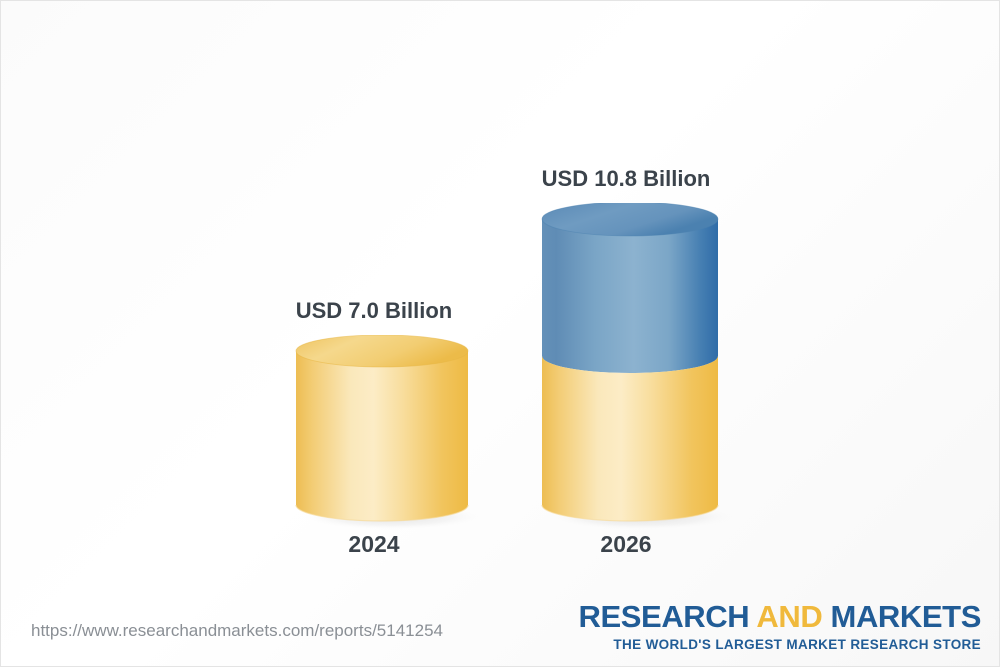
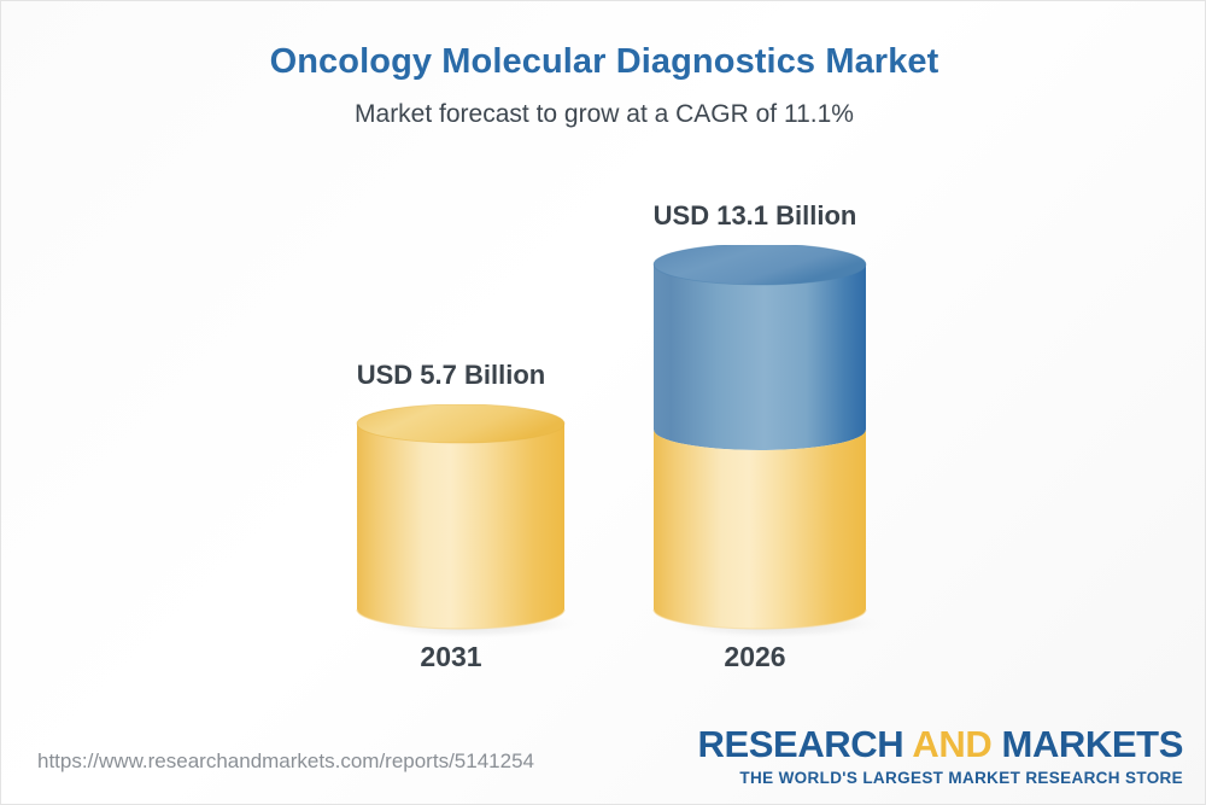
+ Oncology Molecular Diagnostics Market
+ Market forecast to grow at a CAGR of 11.1%
- USD 7.0 Billion
+ USD 5.7 Billion
- 2024
+ 2031
- USD 10.8 Billion
+ USD 13.1 Billion
  2026
  https://www.researchandmarkets.com/reports/5141254
  RESEARCH AND MARKETS
  THE WORLD'S LARGEST MARKET RESEARCH STORE
